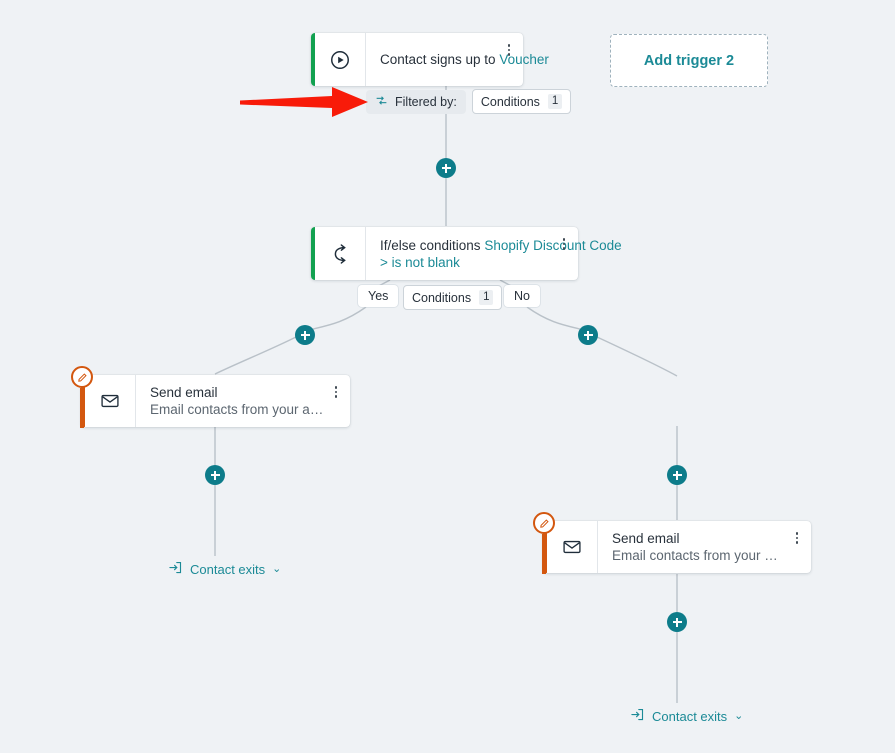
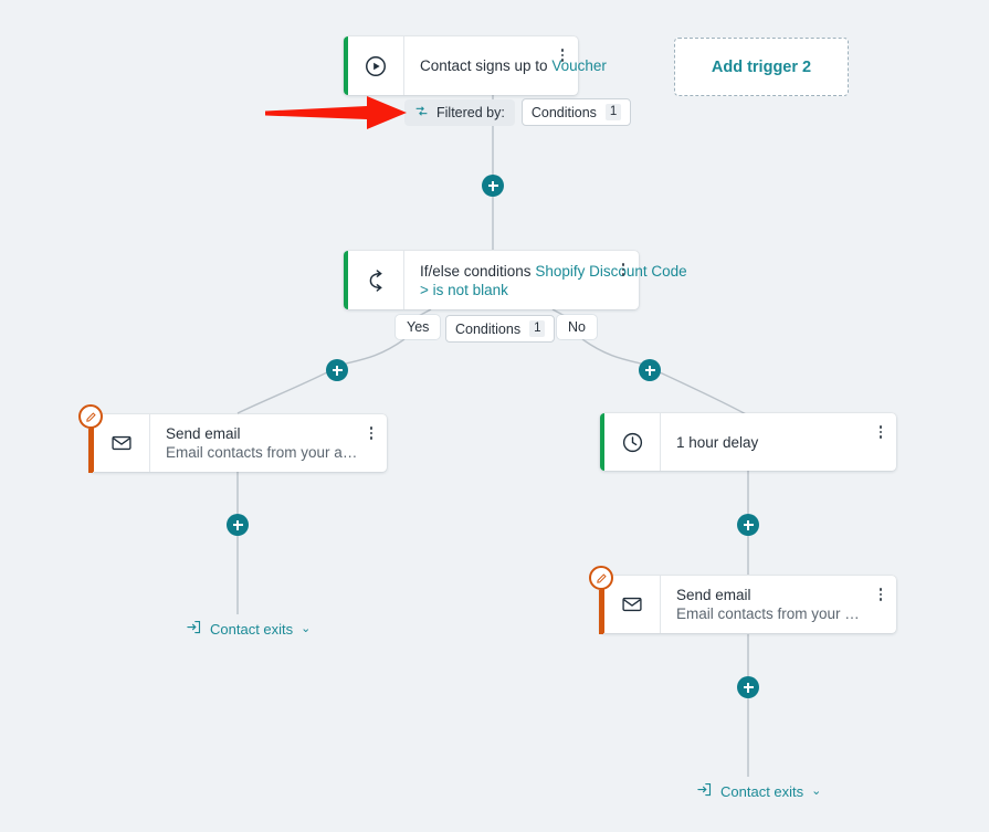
  Contact signs up to Voucher
  Add trigger 2
  Filtered by:
  Conditions
  1
  If/else conditions Shopify Discunt Code
  > is not blank
  Yes
  Conditions
  1
  No
  Send email
  Email contacts from your aut
  Contact exits
  ⌄
+ 1 hour delay
  Send email
  Email contacts from your aut
  Contact exits
  ⌄
